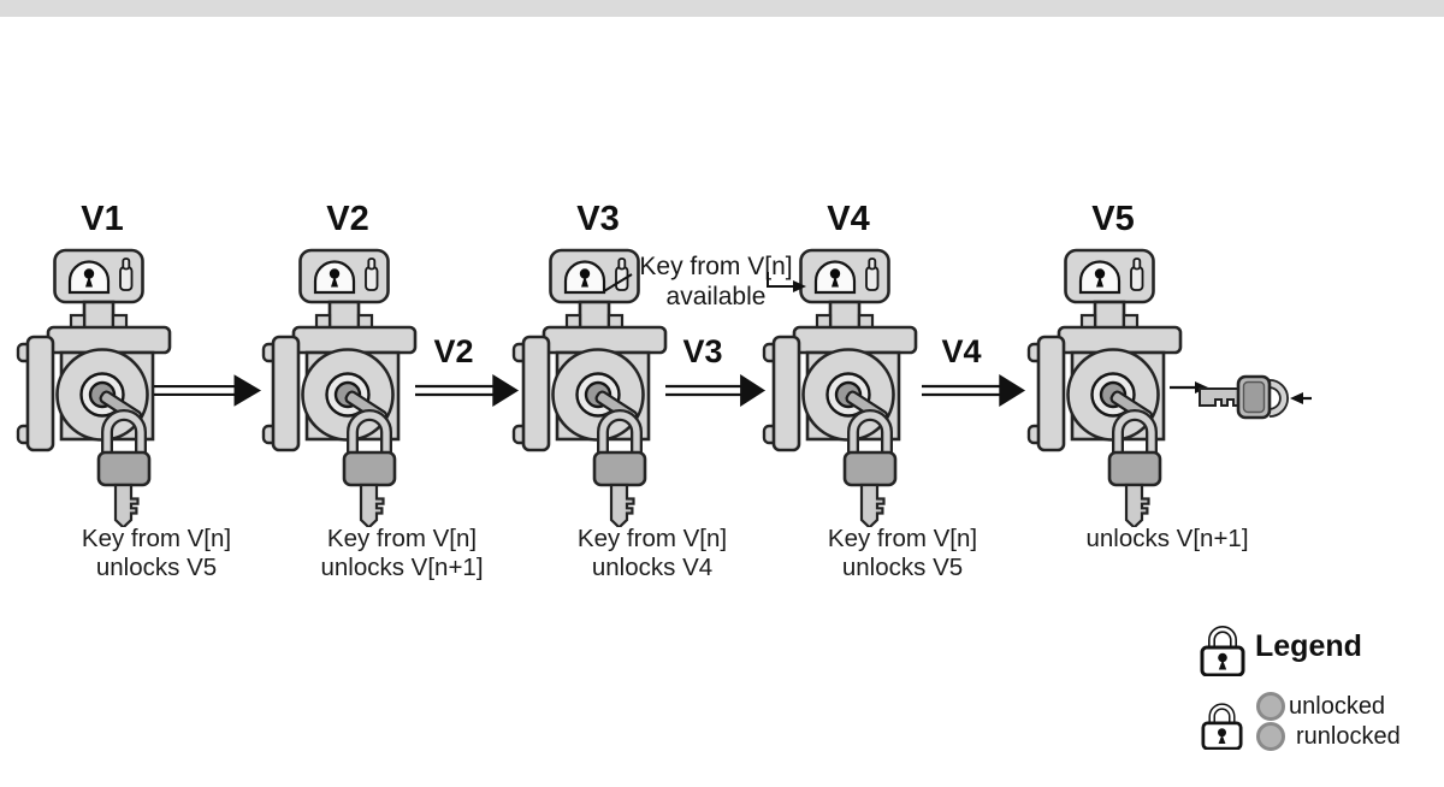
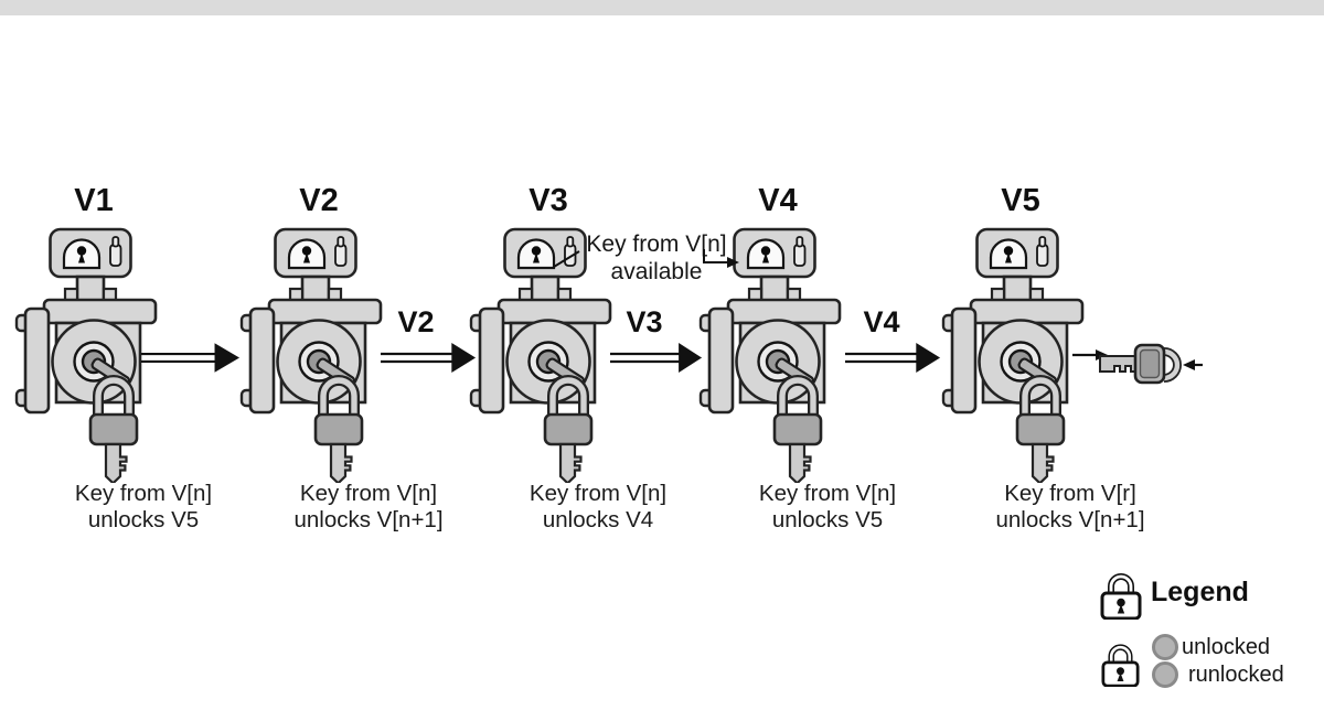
  V1
  Key from V[n]
  unlocks V5
  V2
  Key from V[n]
  unlocks V[n+1]
  V3
  Key from V[n]
  unlocks V4
  V4
  Key from V[n]
  unlocks V5
  V5
+ Key from V[r]
  unlocks V[n+1]
  V2
  V3
  V4
  Key from V[n]
  available
  Legend
  unlocked
  runlocked
